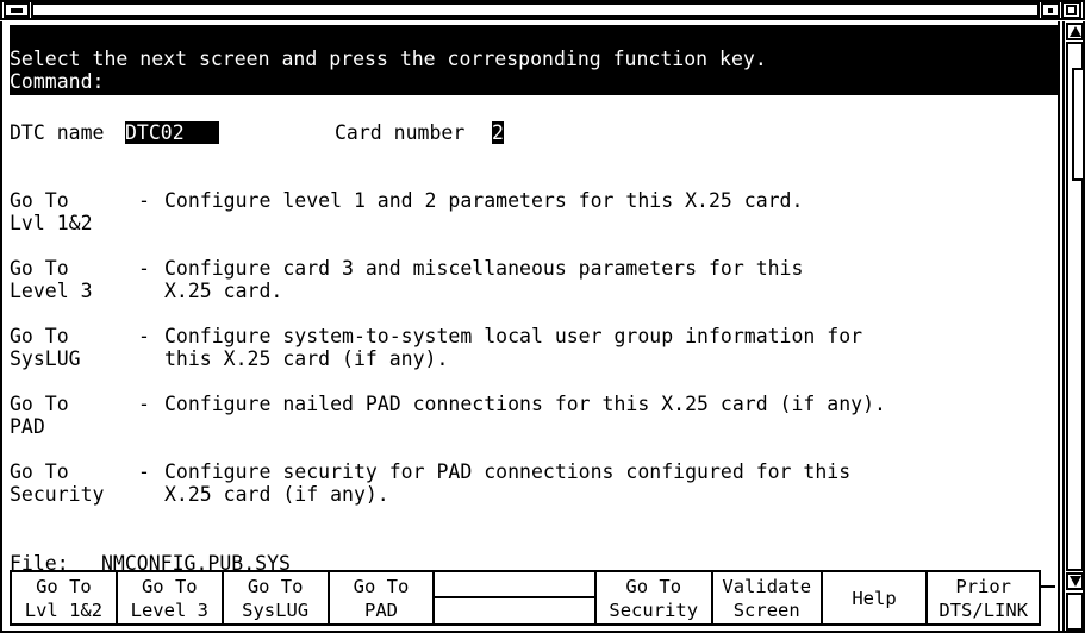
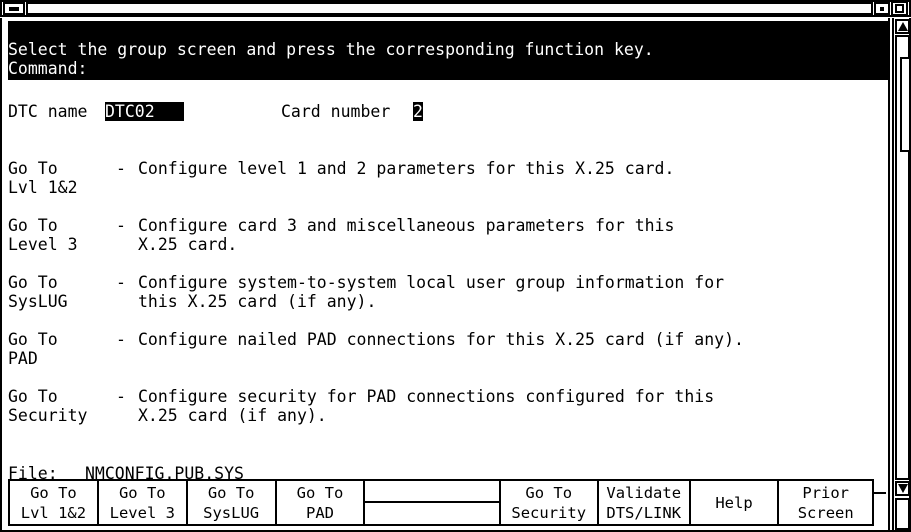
- Select the next screen and press the corresponding function key.
+ Select the group screen and press the corresponding function key.
  Command:
  DTC name
  DTC02
  Card number
  2
  Go To
  Lvl 1&2
  -
  Configure level 1 and 2 parameters for this X.25 card.
  Go To
  Level 3
  -
  Configure card 3 and miscellaneous parameters for this
  X.25 card.
  Go To
  SysLUG
  -
  Configure system-to-system local user group information for
  this X.25 card (if any).
  Go To
  PAD
  -
  Configure nailed PAD connections for this X.25 card (if any).
  Go To
  Security
  -
  Configure security for PAD connections configured for this
  X.25 card (if any).
  File:
  NMCONFIG.PUB.SYS
  Go To
  Lvl 1&2
  Go To
  Level 3
  Go To
  SysLUG
  Go To
  PAD
  Go To
  Security
  Validate
- Screen
+ DTS/LINK
  Help
  Prior
- DTS/LINK
+ Screen
